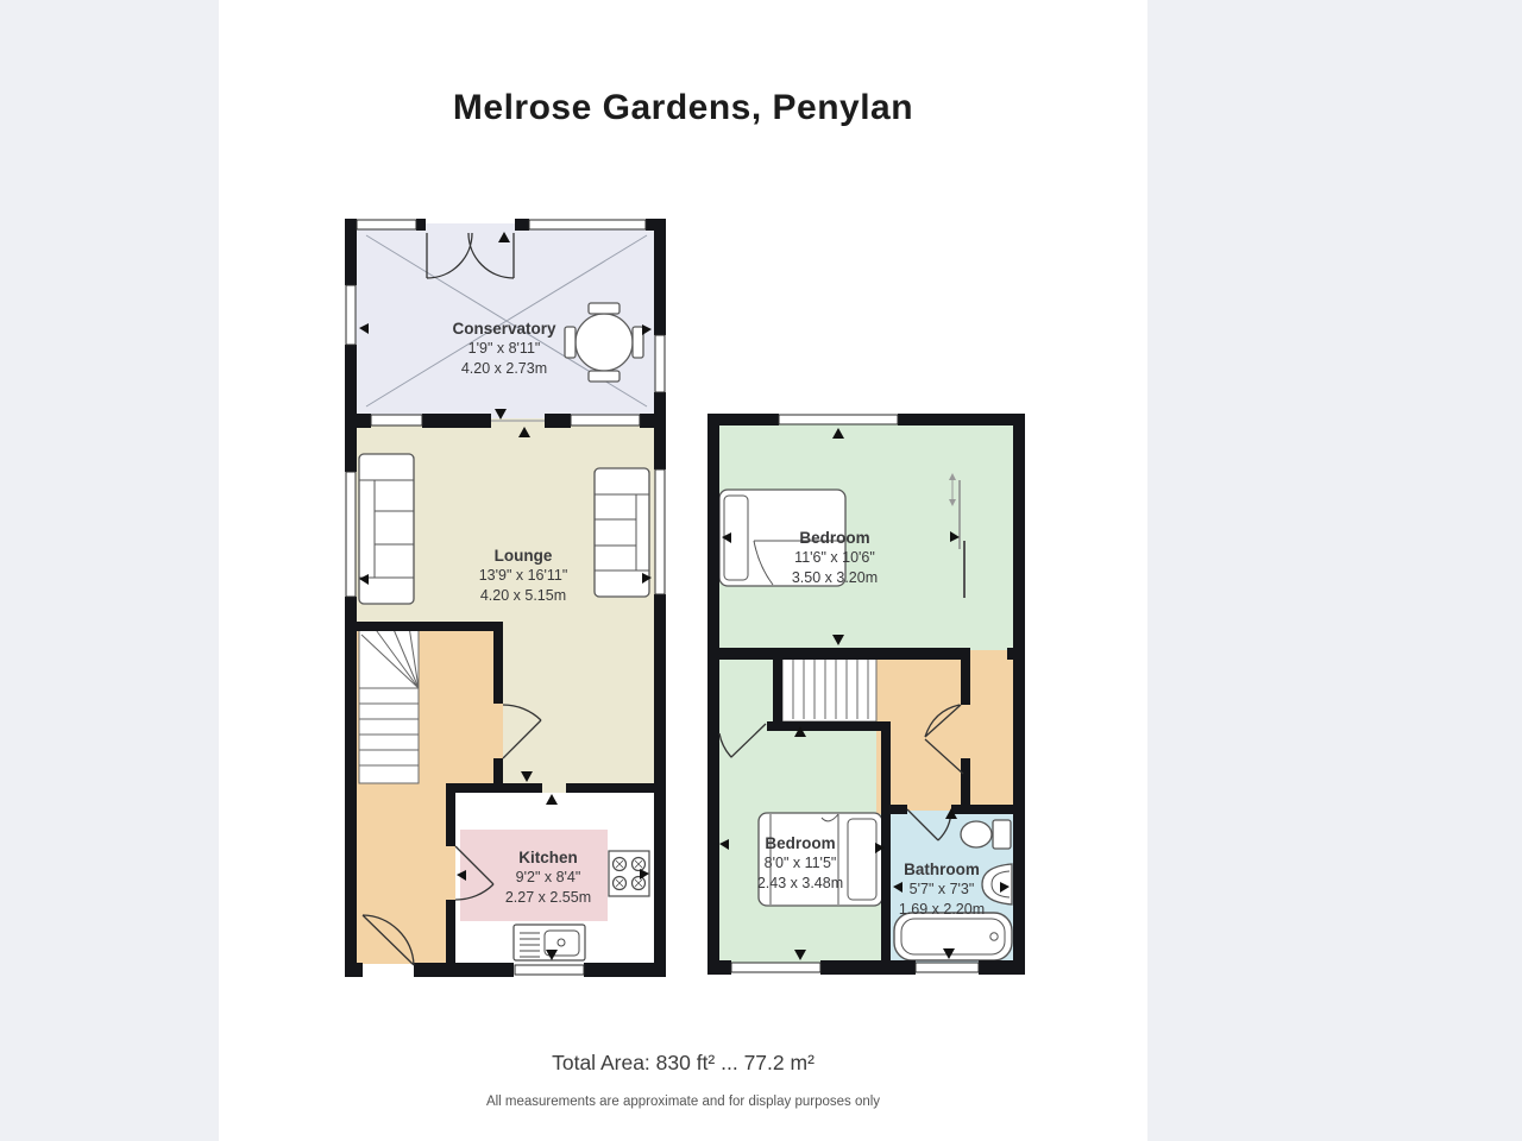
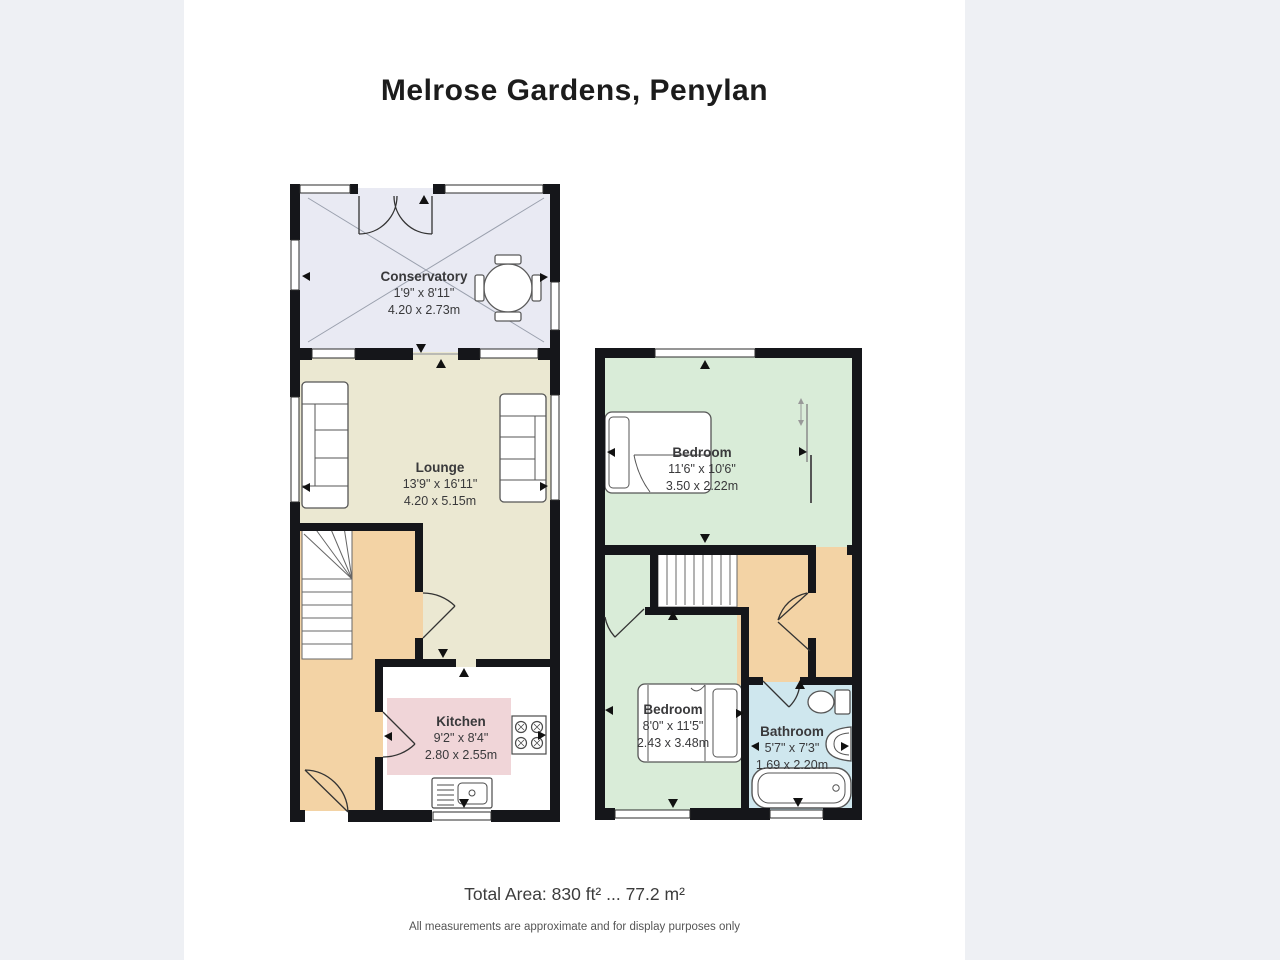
  Melrose Gardens, Penylan
  Conservatory
  1'9" x 8'11"
  4.20 x 2.73m
  Lounge
  13'9" x 16'11"
  4.20 x 5.15m
  Kitchen
  9'2" x 8'4"
- 2.27 x 2.55m
+ 2.80 x 2.55m
  Bedroom
  11'6" x 10'6"
- 3.50 x 3.20m
+ 3.50 x 2.22m
  Bedroom
  8'0" x 11'5"
  2.43 x 3.48m
  Bathroom
  5'7" x 7'3"
  1.69 x 2.20m
  Total Area: 830 ft² ... 77.2 m²
  All measurements are approximate and for display purposes only
